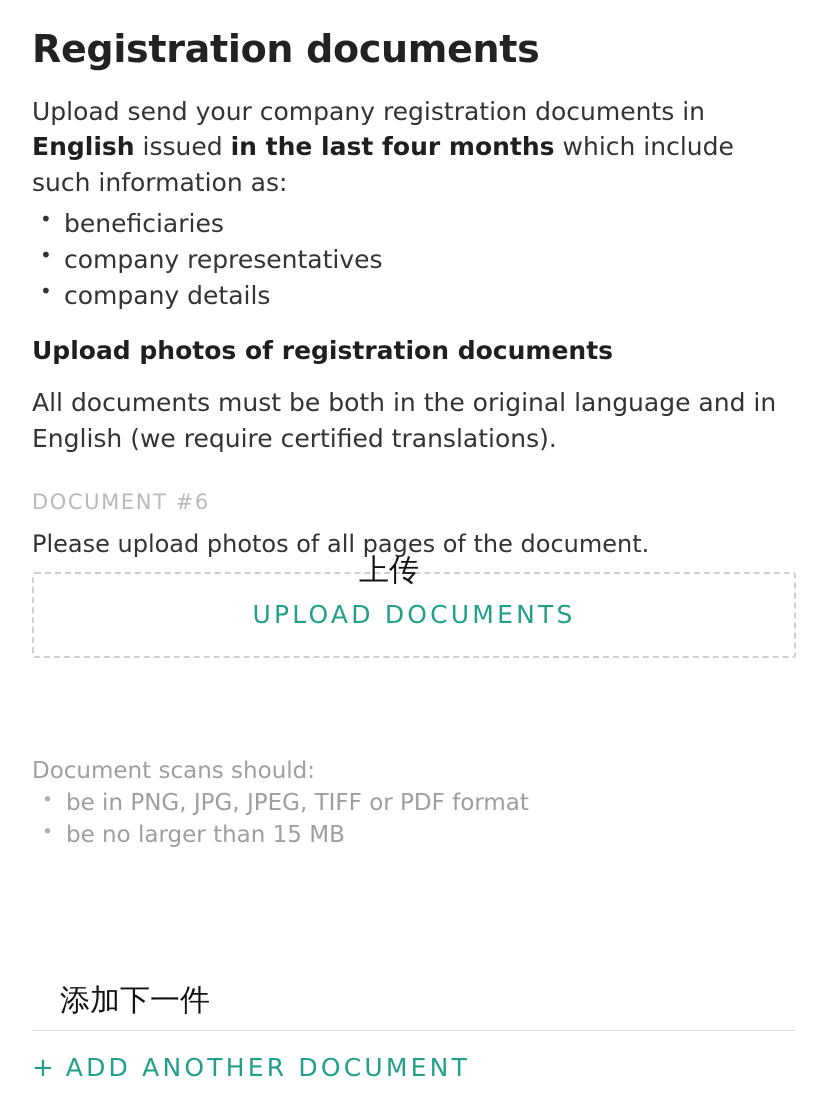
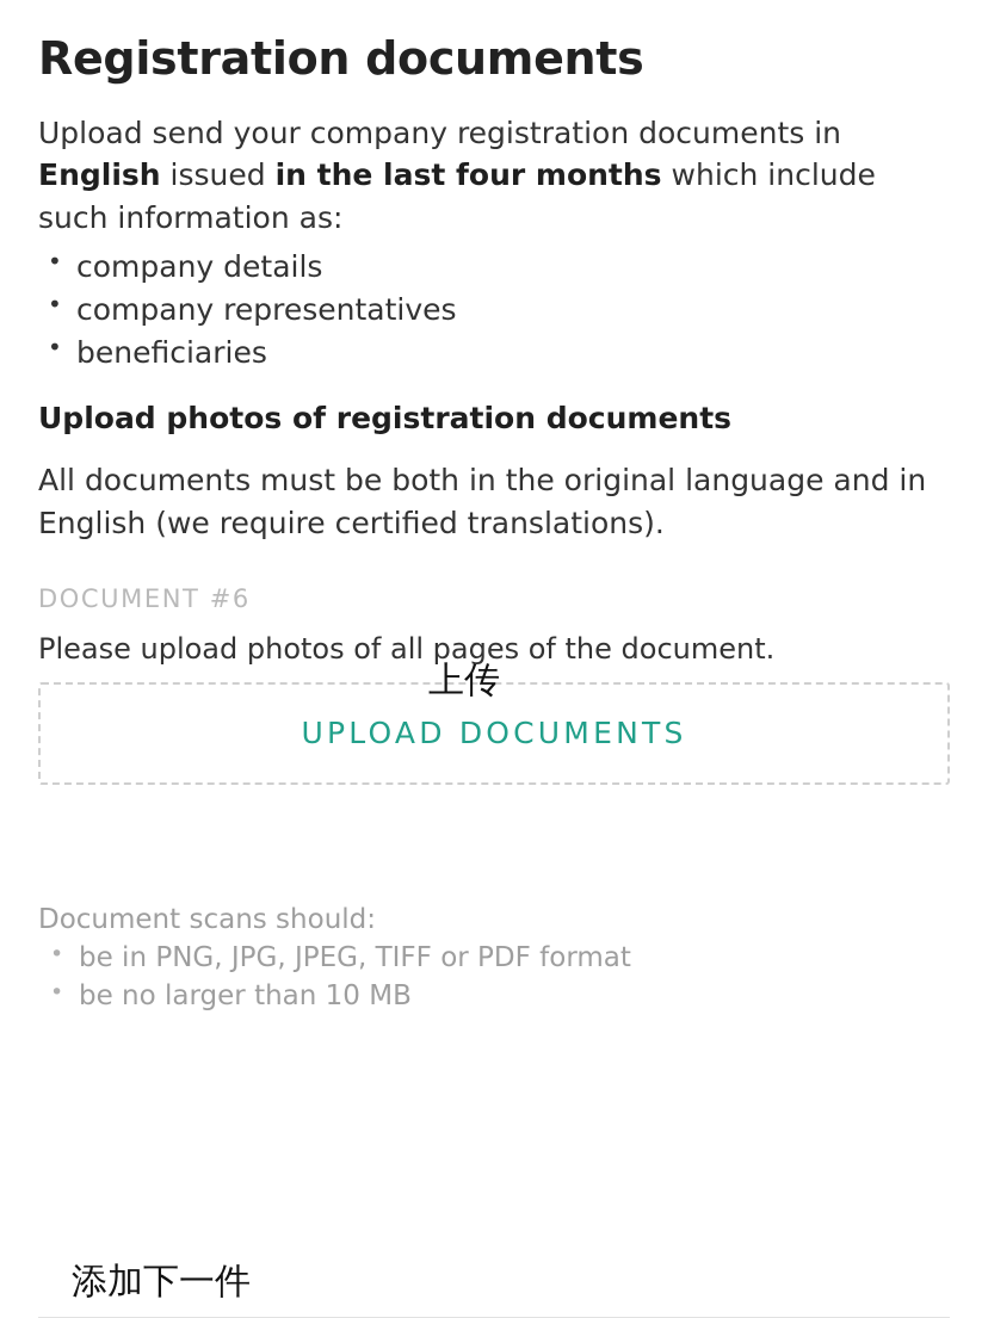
  Registration documents
  Upload send your company registration documents in English issued in the last four months which include such information as:
- beneficiaries
+ company details
  company representatives
- company details
+ beneficiaries
  Upload photos of registration documents
  All documents must be both in the original language and in English (we require certified translations).
  DOCUMENT #6
  Please upload photos of all pages of the document.
  上传
  UPLOAD DOCUMENTS
  Document scans should:
  be in PNG, JPG, JPEG, TIFF or PDF format
- be no larger than 15 MB
+ be no larger than 10 MB
  添加下一件
- +
- ADD ANOTHER DOCUMENT
